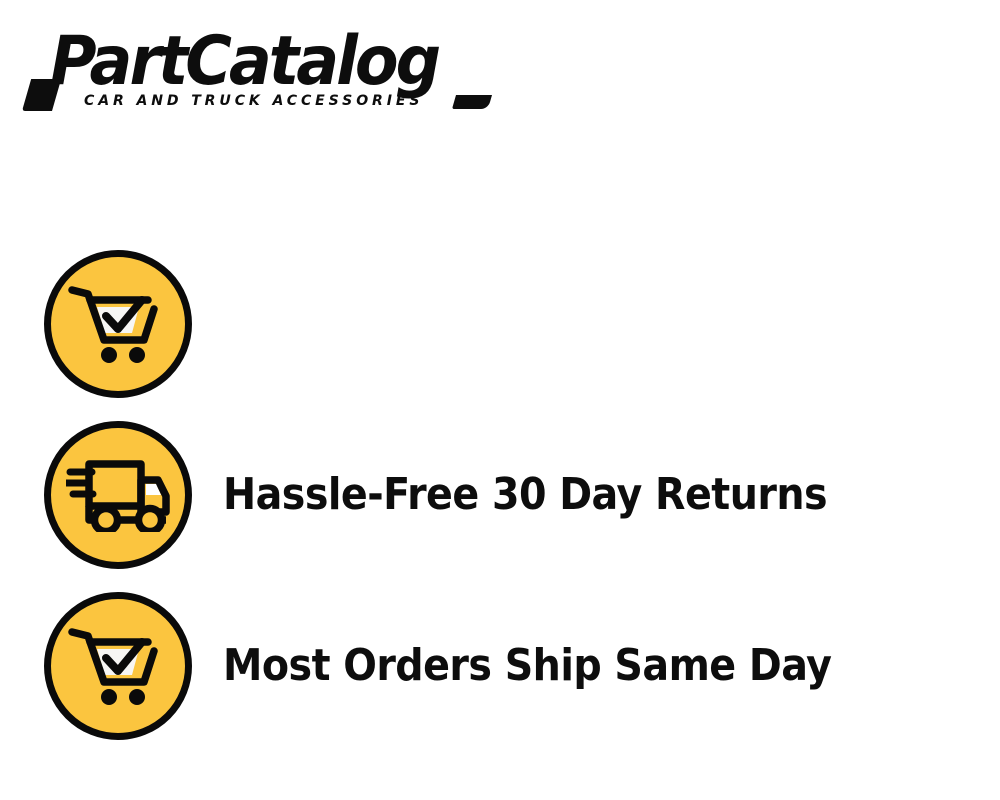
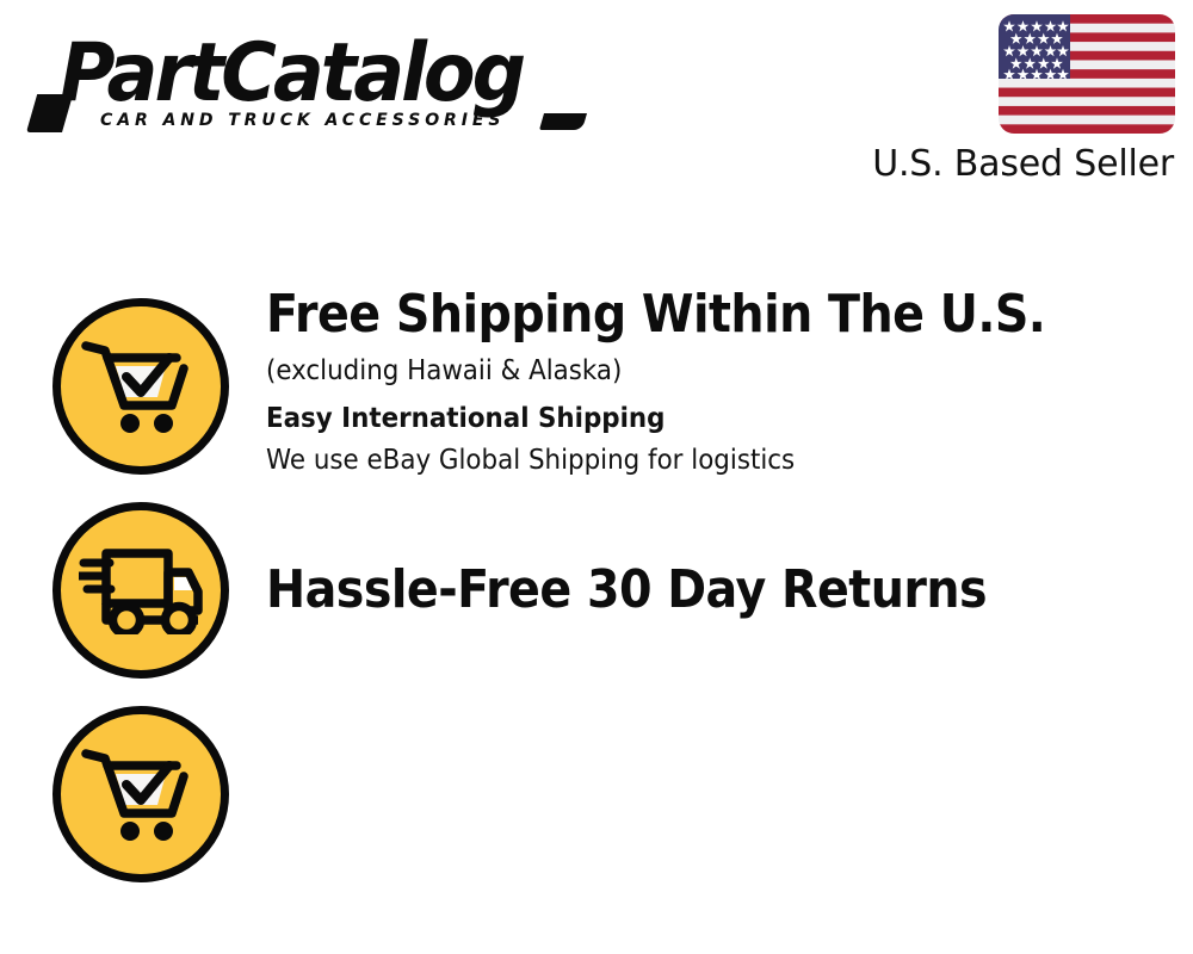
  PartCatalog
  CAR AND TRUCK ACCESSORIES
+ U.S. Based Seller
+ Free Shipping Within The U.S.
+ (excluding Hawaii & Alaska)
+ Easy International Shipping
+ We use eBay Global Shipping for logistics
  Hassle-Free 30 Day Returns
- Most Orders Ship Same Day
